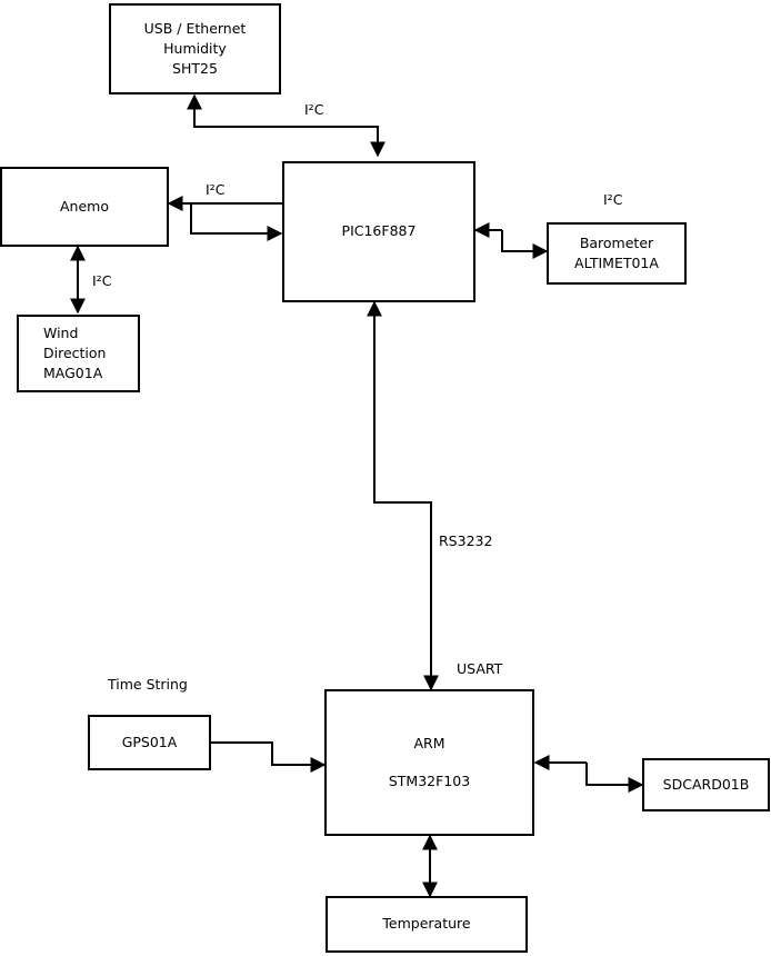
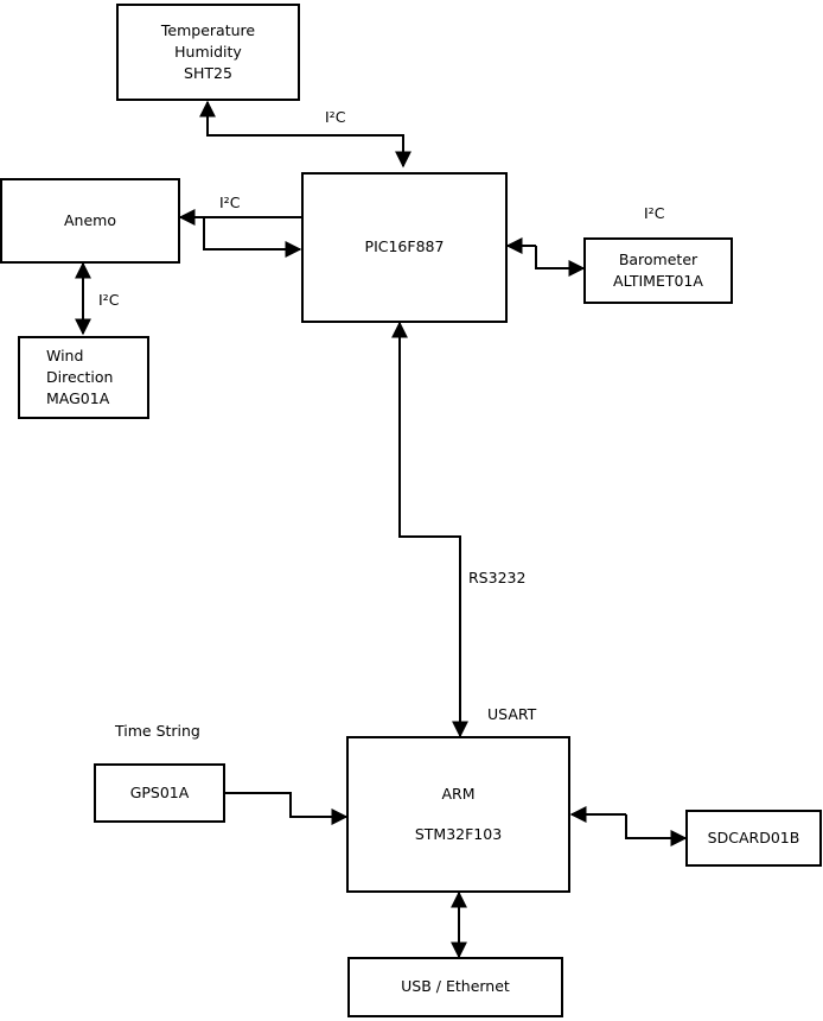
- USB / Ethernet
+ Temperature
  Humidity
  SHT25
  Anemo
  PIC16F887
  Barometer
  ALTIMET01A
  Wind
  Direction
  MAG01A
  GPS01A
  ARM
  STM32F103
  SDCARD01B
- Temperature
+ USB / Ethernet
  I²C
  I²C
  I²C
  I²C
  RS3232
  USART
  Time String
